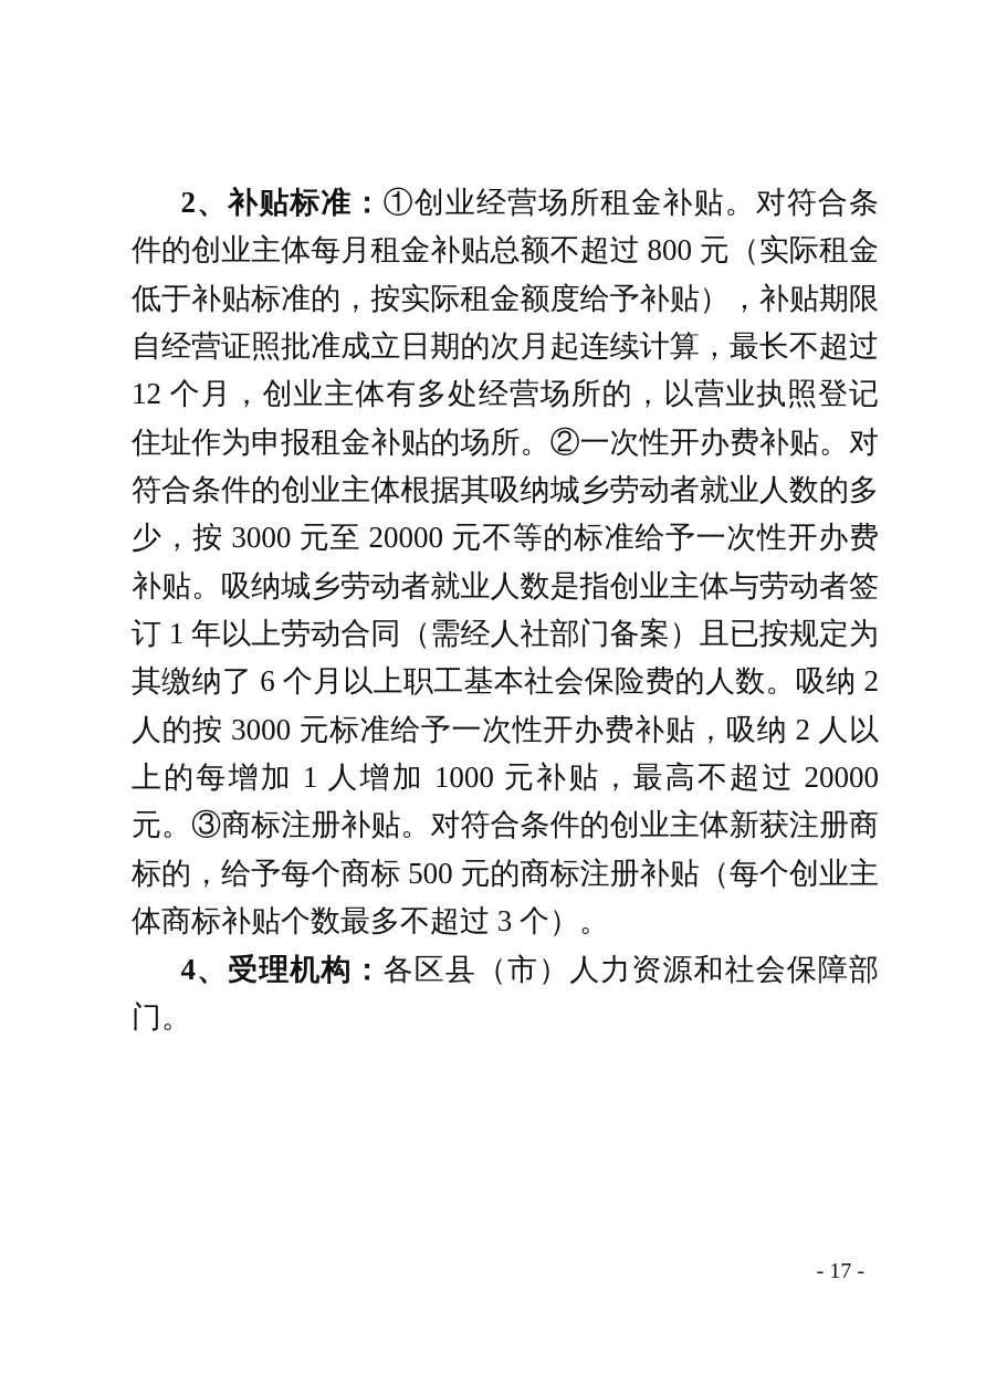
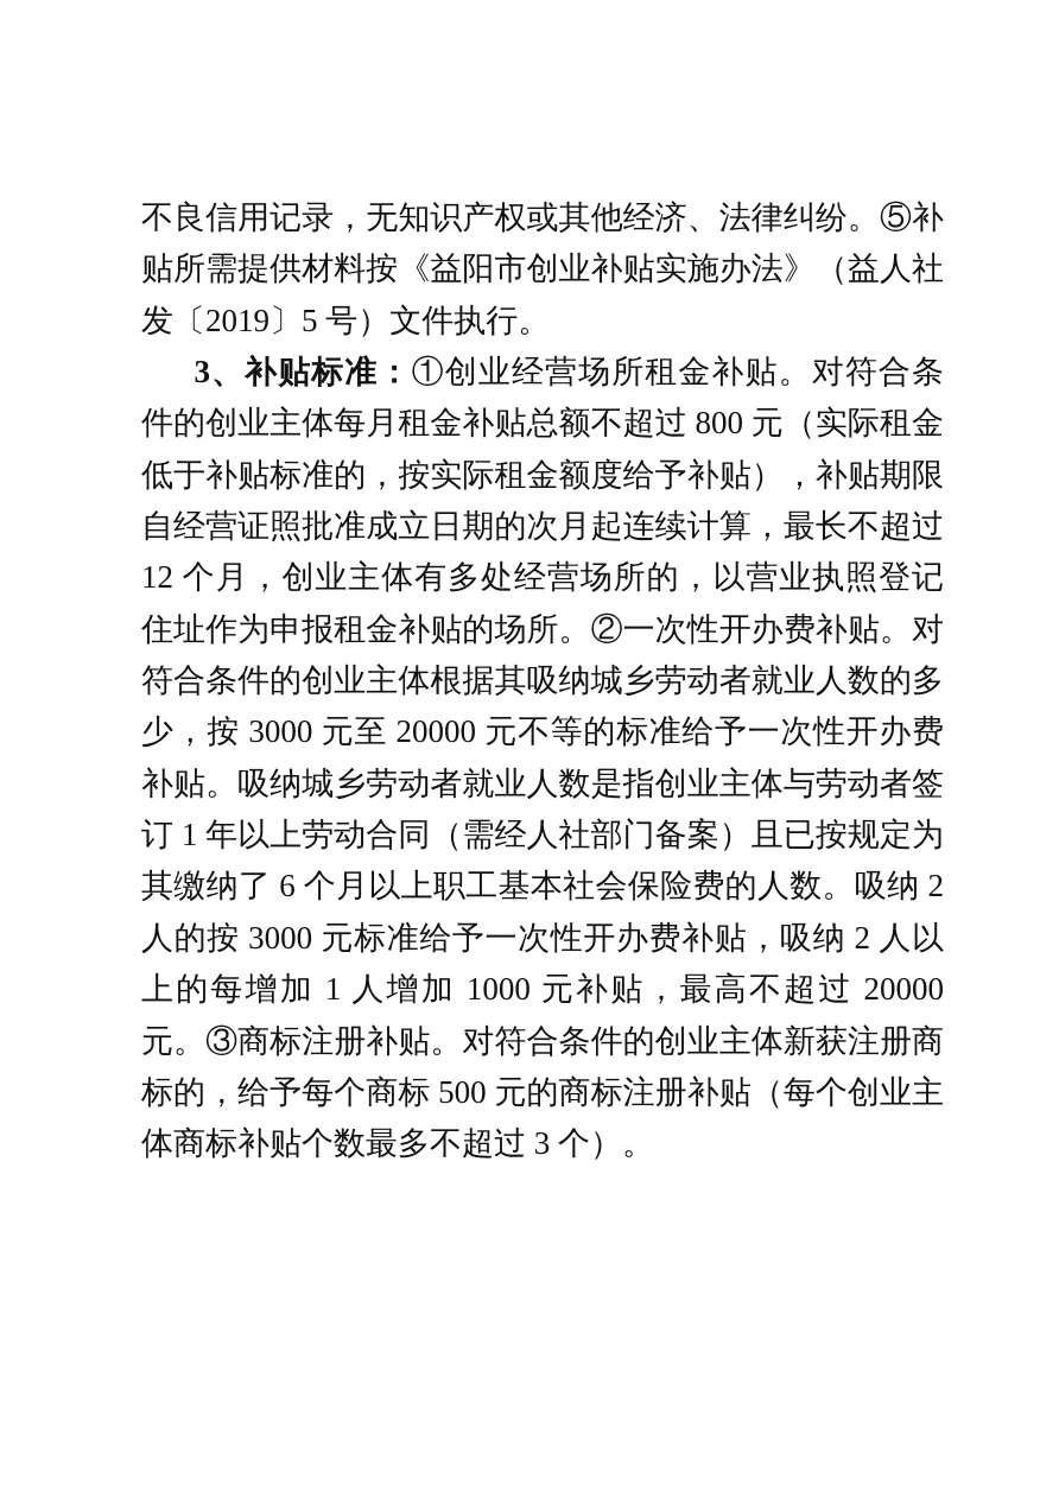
+ 不良信用记录，无知识产权或其他经济、法律纠纷。⑤补贴所需提供材料按《益阳市创业补贴实施办法》（益人社发〔2019〕5 号）文件执行。
- 2、补贴标准：①创业经营场所租金补贴。对符合条件的创业主体每月租金补贴总额不超过 800 元（实际租金低于补贴标准的，按实际租金额度给予补贴），补贴期限自经营证照批准成立日期的次月起连续计算，最长不超过 12 个月，创业主体有多处经营场所的，以营业执照登记住址作为申报租金补贴的场所。②一次性开办费补贴。对符合条件的创业主体根据其吸纳城乡劳动者就业人数的多少，按 3000 元至 20000 元不等的标准给予一次性开办费补贴。吸纳城乡劳动者就业人数是指创业主体与劳动者签订 1 年以上劳动合同（需经人社部门备案）且已按规定为其缴纳了 6 个月以上职工基本社会保险费的人数。吸纳 2 人的按 3000 元标准给予一次性开办费补贴，吸纳 2 人以上的每增加 1 人增加 1000 元补贴，最高不超过 20000 元。③商标注册补贴。对符合条件的创业主体新获注册商标的，给予每个商标 500 元的商标注册补贴（每个创业主体商标补贴个数最多不超过 3 个）。
+ 3、补贴标准：①创业经营场所租金补贴。对符合条件的创业主体每月租金补贴总额不超过 800 元（实际租金低于补贴标准的，按实际租金额度给予补贴），补贴期限自经营证照批准成立日期的次月起连续计算，最长不超过 12 个月，创业主体有多处经营场所的，以营业执照登记住址作为申报租金补贴的场所。②一次性开办费补贴。对符合条件的创业主体根据其吸纳城乡劳动者就业人数的多少，按 3000 元至 20000 元不等的标准给予一次性开办费补贴。吸纳城乡劳动者就业人数是指创业主体与劳动者签订 1 年以上劳动合同（需经人社部门备案）且已按规定为其缴纳了 6 个月以上职工基本社会保险费的人数。吸纳 2 人的按 3000 元标准给予一次性开办费补贴，吸纳 2 人以上的每增加 1 人增加 1000 元补贴，最高不超过 20000 元。③商标注册补贴。对符合条件的创业主体新获注册商标的，给予每个商标 500 元的商标注册补贴（每个创业主体商标补贴个数最多不超过 3 个）。
- 4、受理机构：各区县（市）人力资源和社会保障部门。
- - 17 -
